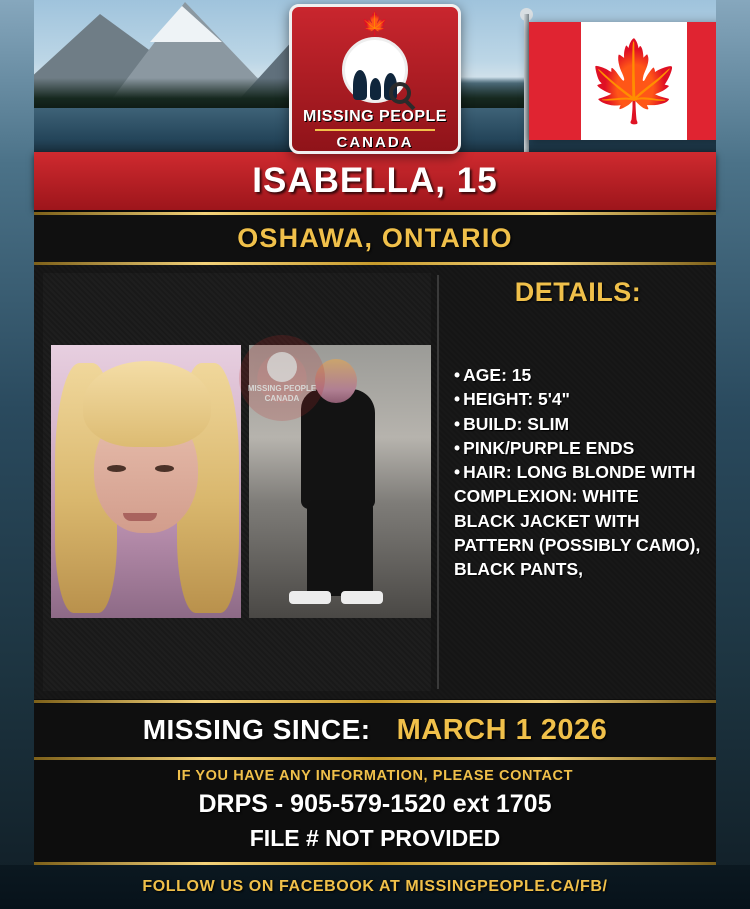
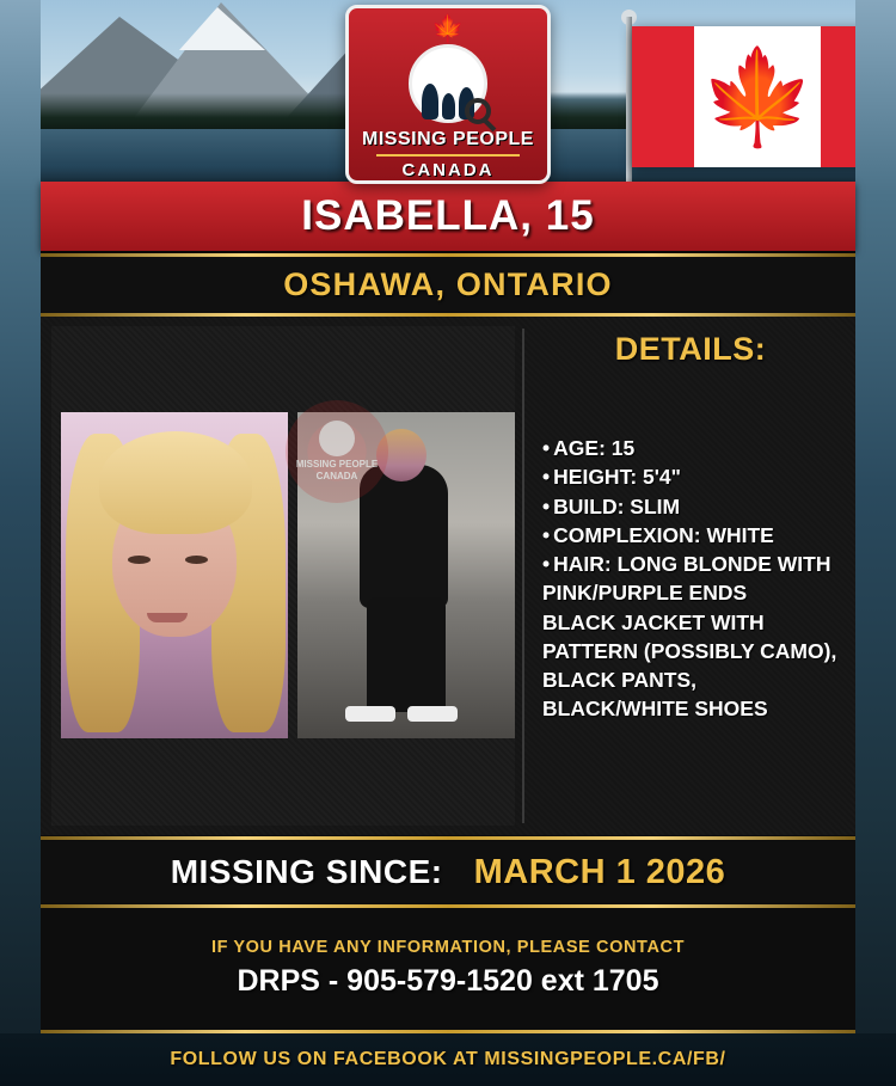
  🍁
  🍁
  MISSING PEOPLE
  CANADA
  ISABELLA, 15
  OSHAWA, ONTARIO
  MISSING PEOPLE
  CANADA
  DETAILS:
  • AGE: 15
  • HEIGHT: 5'4"
  • BUILD: SLIM
- • PINK/PURPLE ENDS
+ • COMPLEXION: WHITE
  • HAIR: LONG BLONDE WITH
- COMPLEXION: WHITE
+ PINK/PURPLE ENDS
  BLACK JACKET WITH
  PATTERN (POSSIBLY CAMO),
  BLACK PANTS,
+ BLACK/WHITE SHOES
  MISSING SINCE:
  MARCH 1 2026
  IF YOU HAVE ANY INFORMATION, PLEASE CONTACT
  DRPS - 905-579-1520 ext 1705
- FILE # NOT PROVIDED
  FOLLOW US ON FACEBOOK AT MISSINGPEOPLE.CA/FB/
